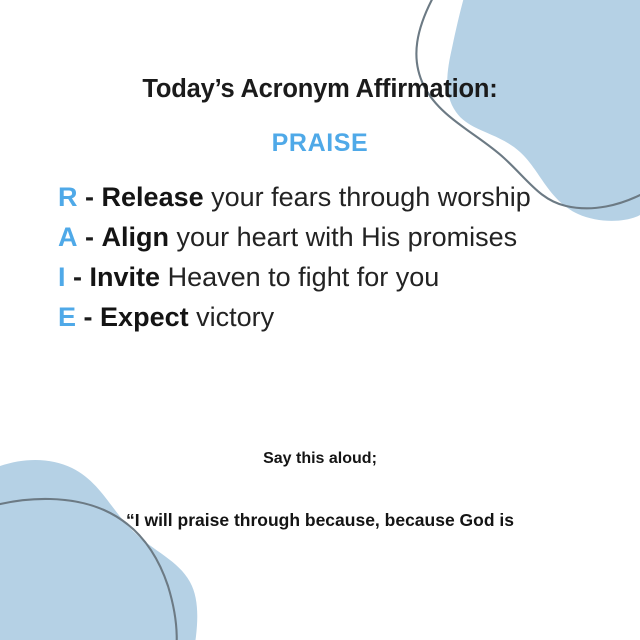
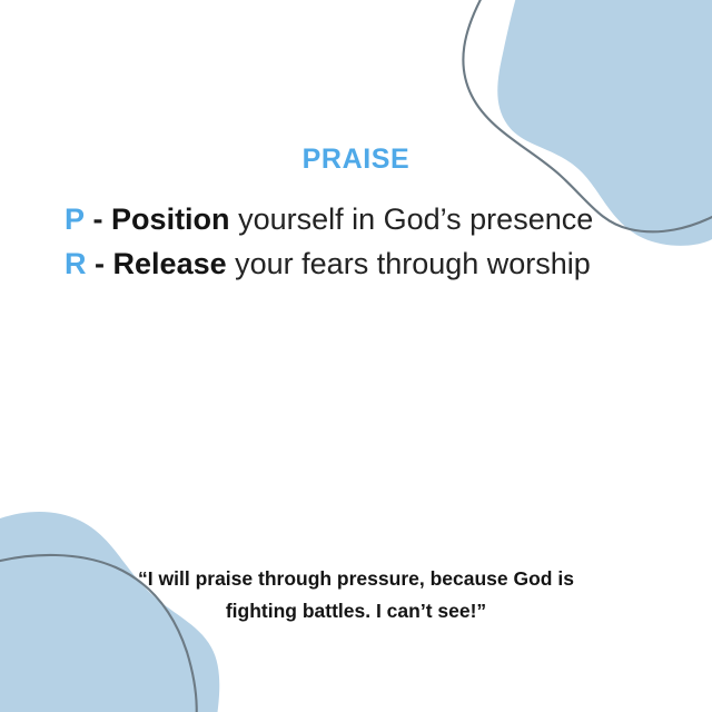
- Today’s Acronym Affirmation:
  PRAISE
+ P - Position yourself in God’s presence
  R - Release your fears through worship
- A - Align your heart with His promises
- I - Invite Heaven to fight for you
- E - Expect victory
- Say this aloud;
- “I will praise through because, because God is
+ “I will praise through pressure, because God is
+ fighting battles. I can’t see!”
